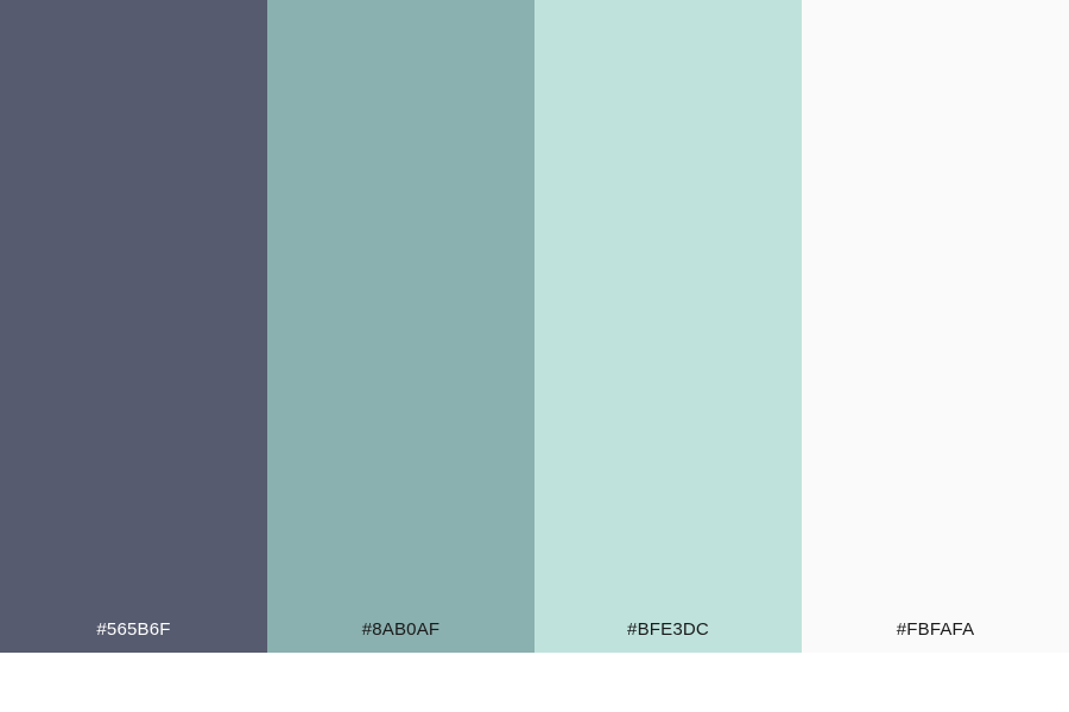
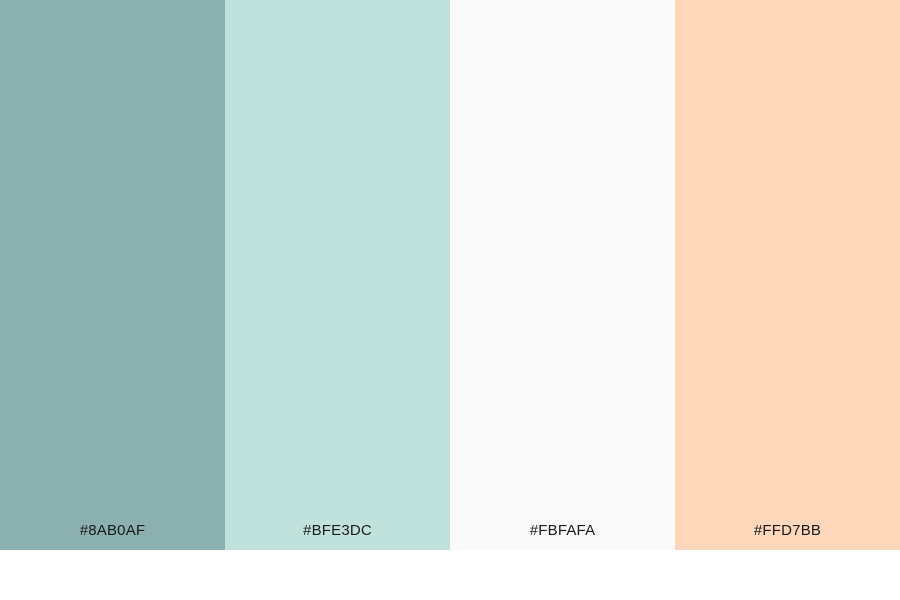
- #565B6F
  #8AB0AF
  #BFE3DC
  #FBFAFA
+ #FFD7BB
